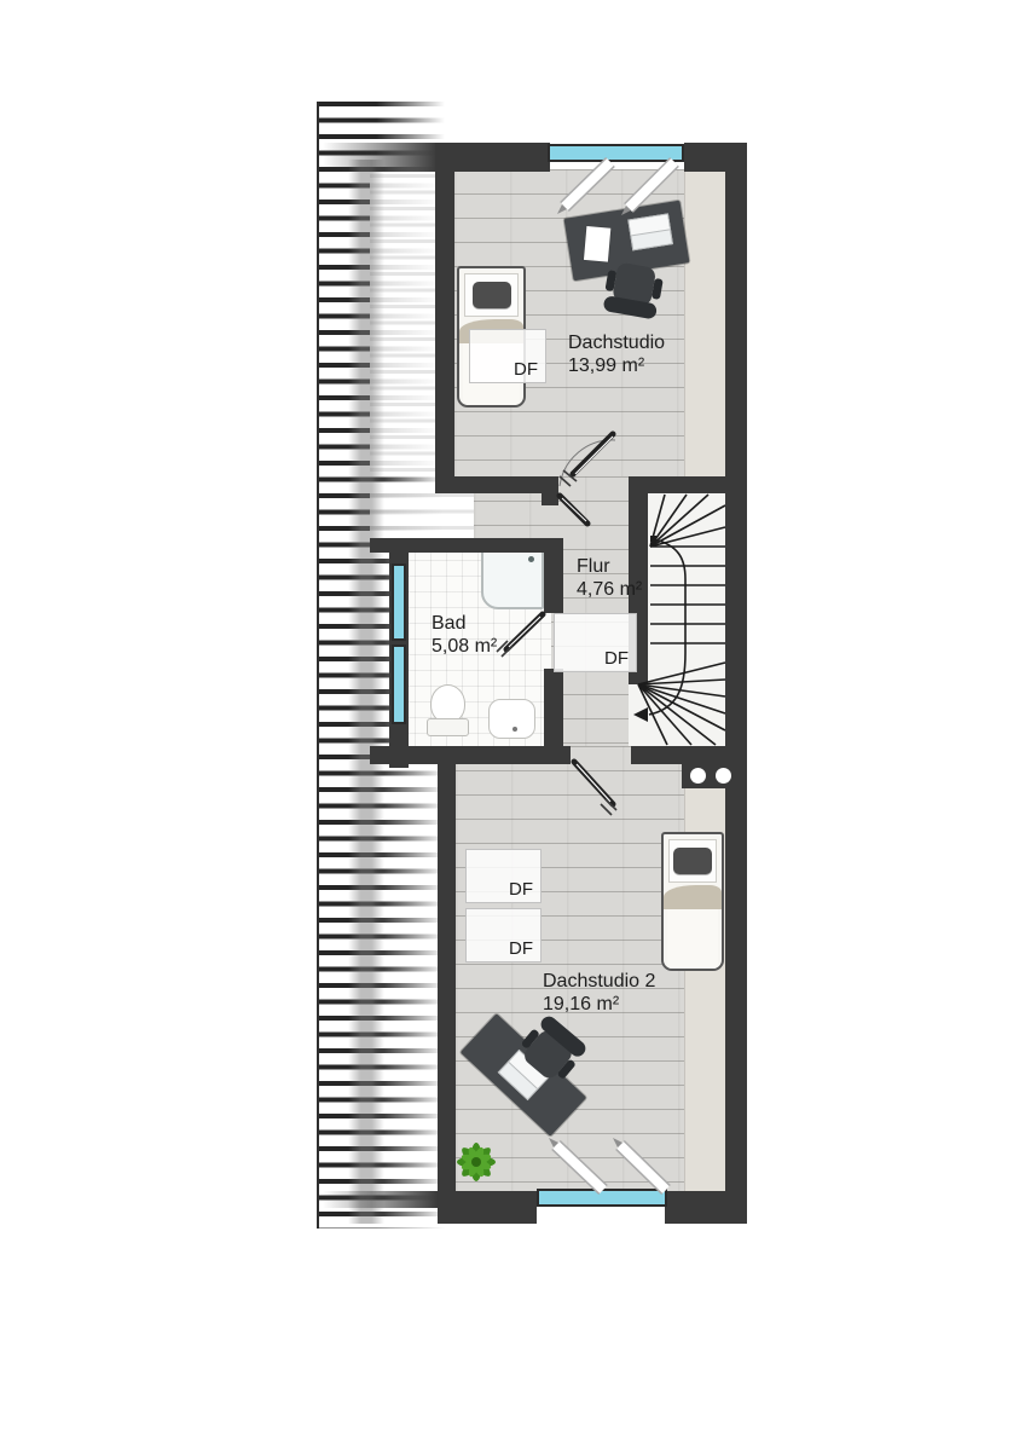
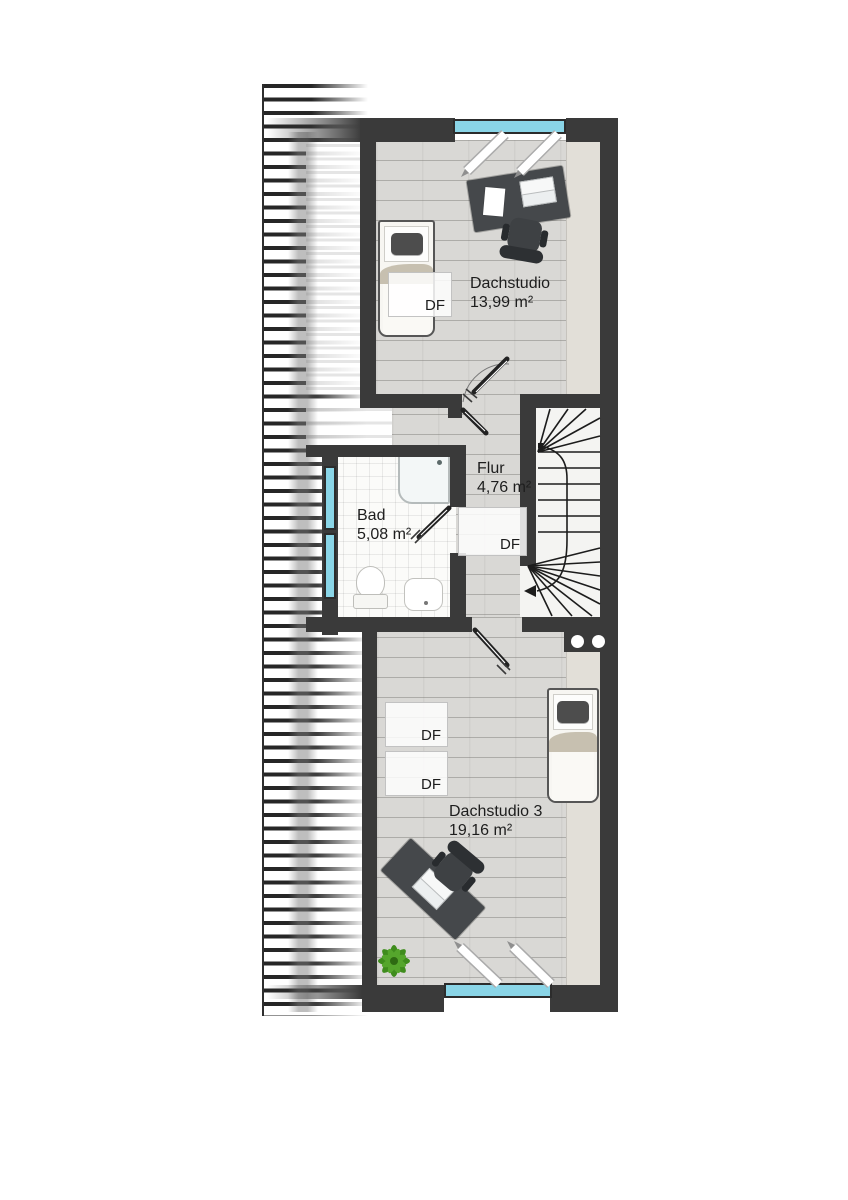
  DF
  DF
  DF
  DF
  Dachstudio
  13,99 m²
  Flur
  4,76 m²
  Bad
  5,08 m²
- Dachstudio 2
+ Dachstudio 3
  19,16 m²
